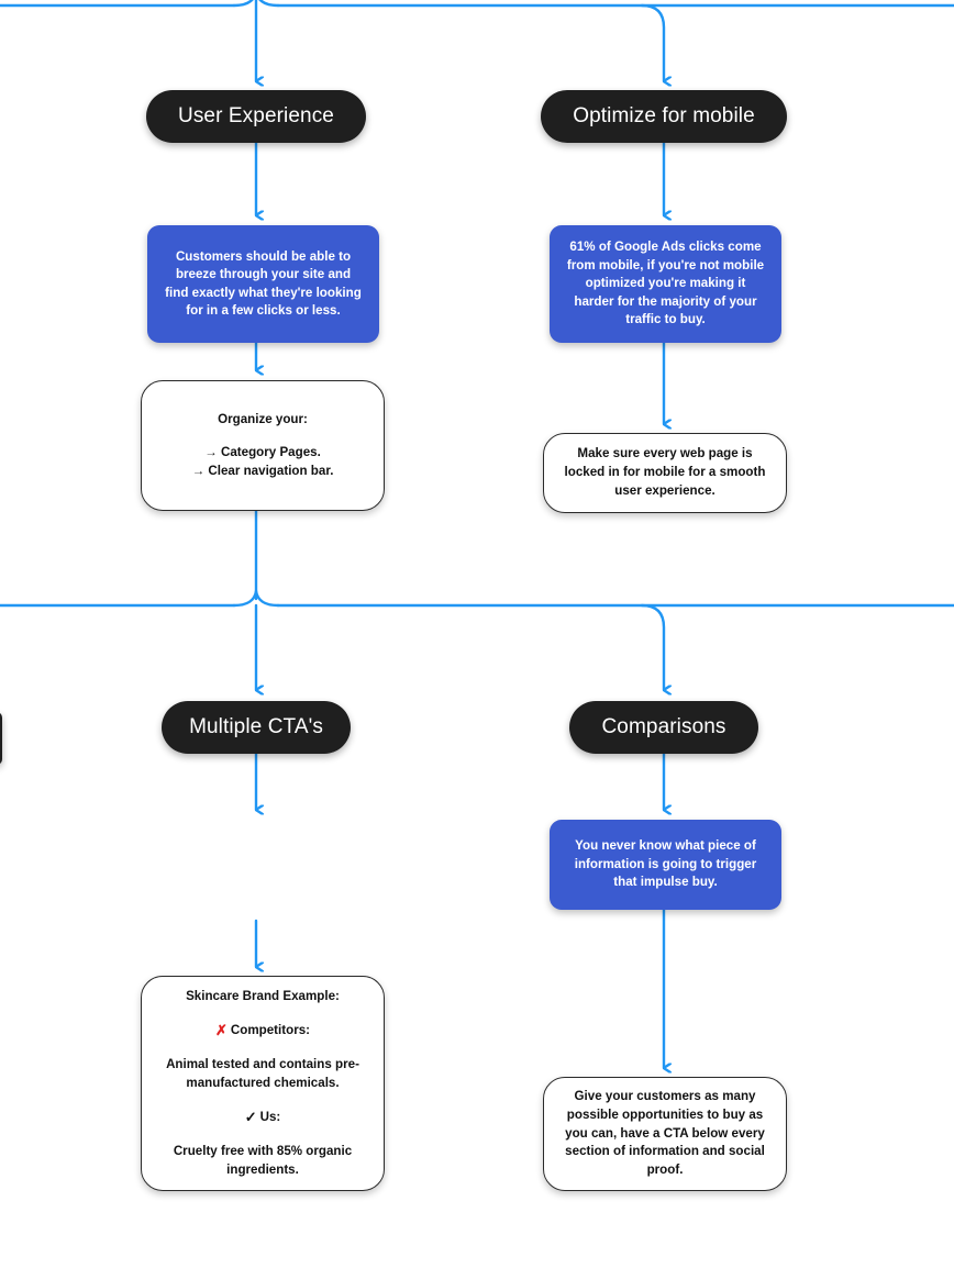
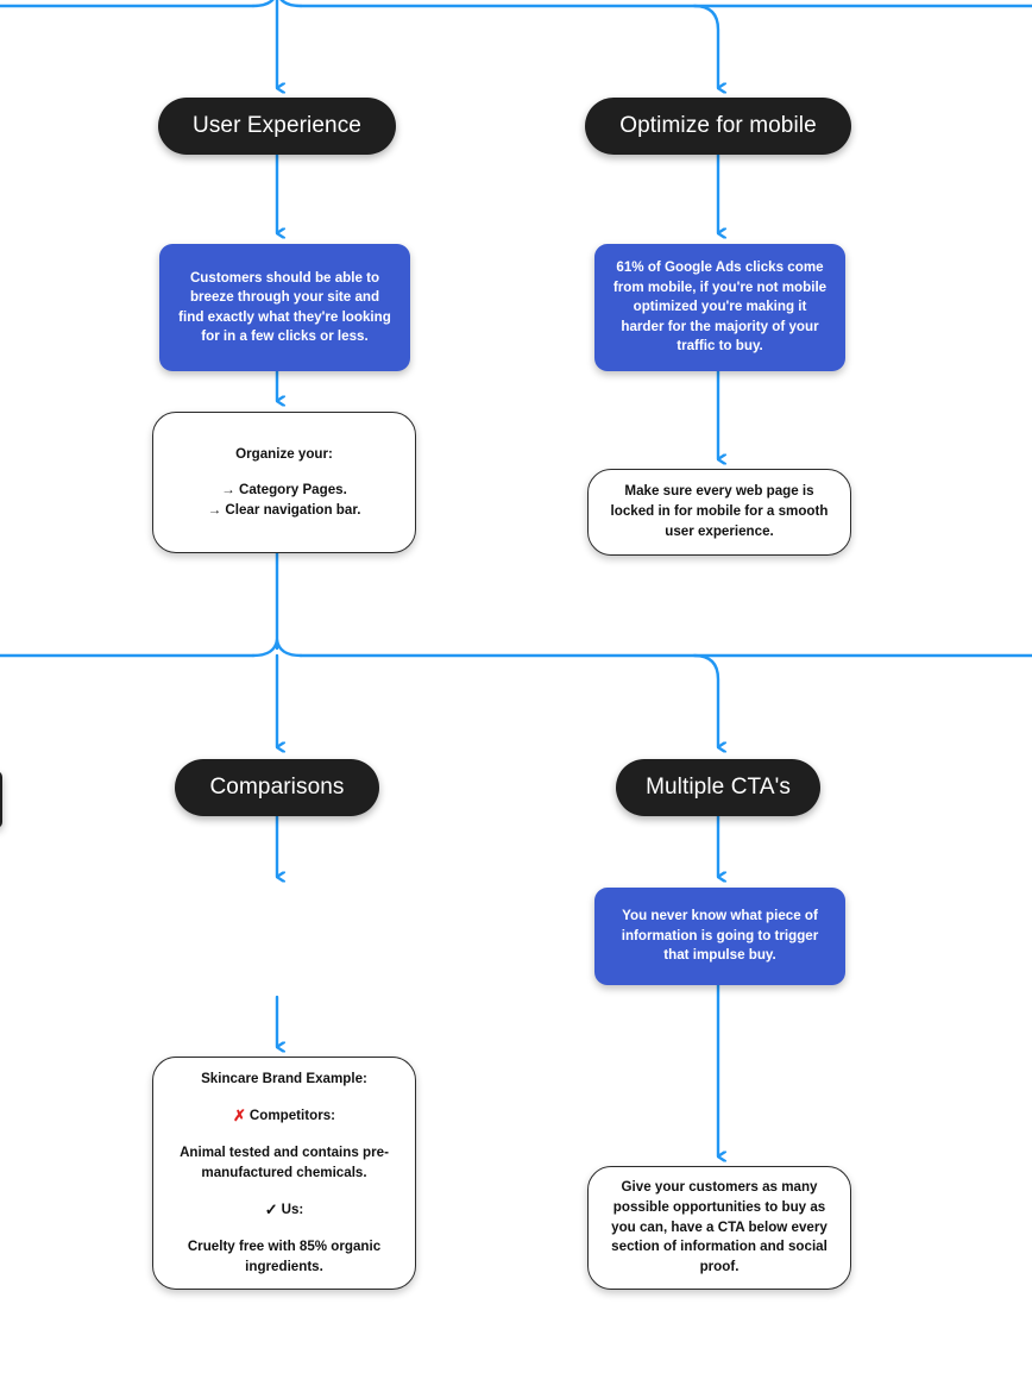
  User Experience
  Customers should be able to breeze through your site and find exactly what they're looking for in a few clicks or less.
  Organize your:
  → Category Pages.
  → Clear navigation bar.
  Optimize for mobile
  61% of Google Ads clicks come from mobile, if you're not mobile optimized you're making it harder for the majority of your traffic to buy.
  Make sure every web page is locked in for mobile for a smooth user experience.
- Multiple CTA's
+ Comparisons
  Skincare Brand Example:
  ✗
  Competitors:
  Animal tested and contains pre-manufactured chemicals.
  ✓
  Us:
  Cruelty free with 85% organic ingredients.
- Comparisons
+ Multiple CTA's
  You never know what piece of information is going to trigger that impulse buy.
  Give your customers as many possible opportunities to buy as you can, have a CTA below every section of information and social proof.
